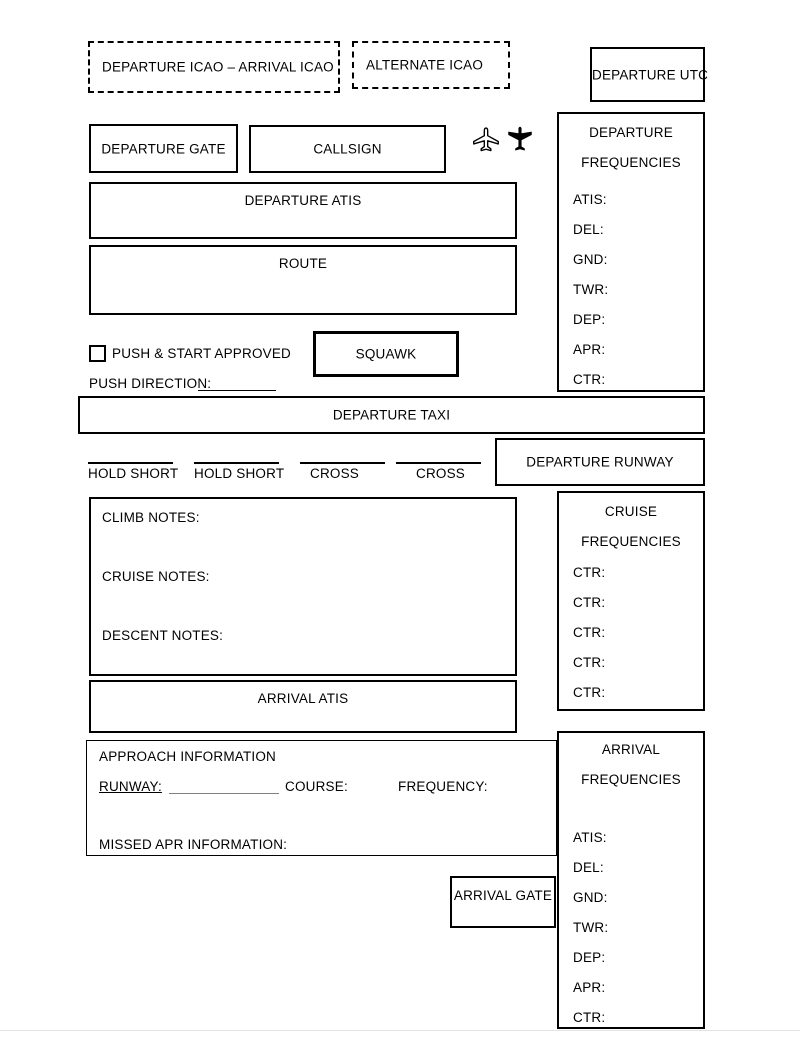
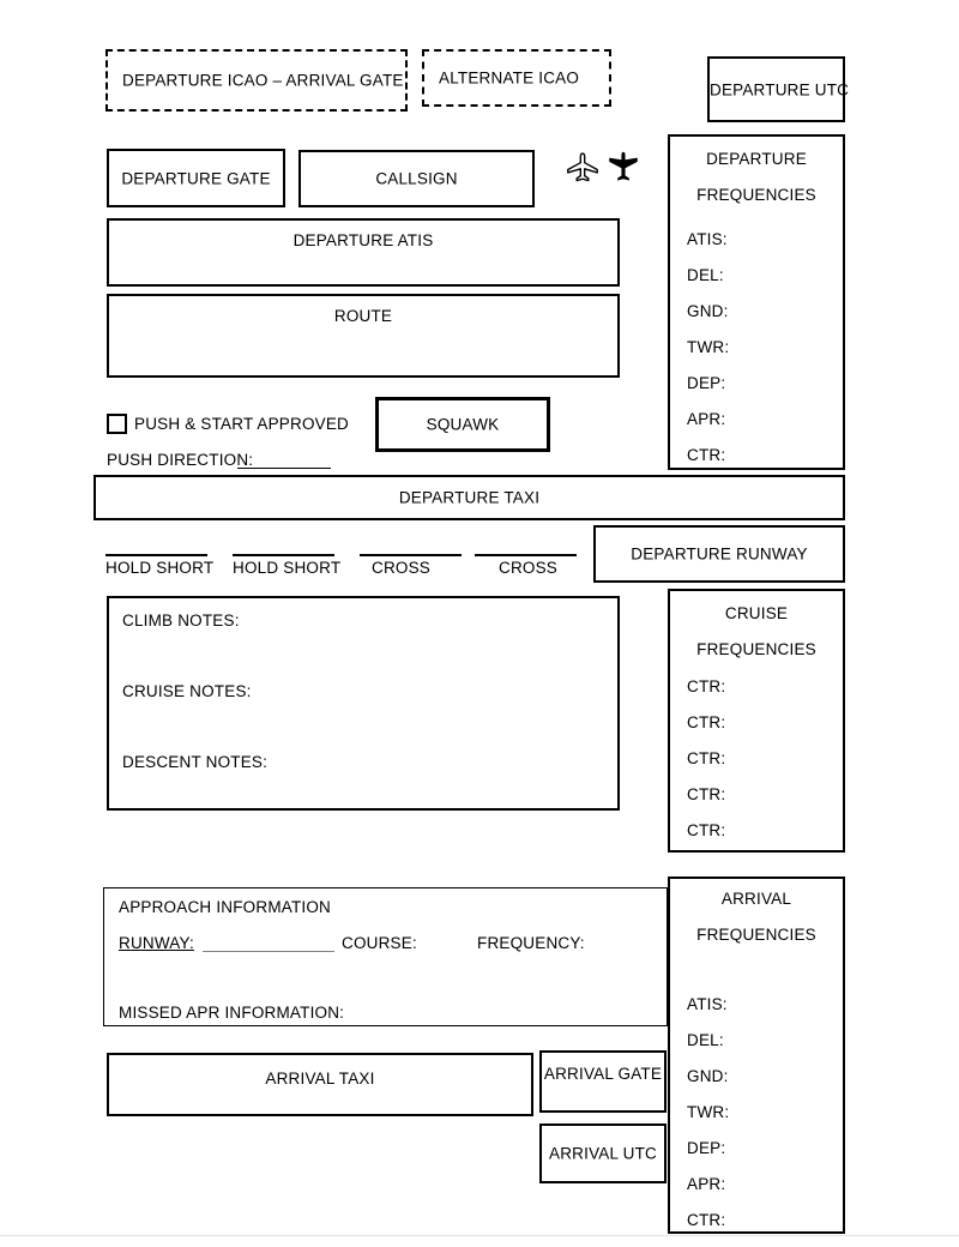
- DEPARTURE ICAO – ARRIVAL ICAO
+ DEPARTURE ICAO – ARRIVAL GATE
  ALTERNATE ICAO
  DEPARTURE UTC
  DEPARTURE
  FREQUENCIES
  ATIS:
  DEL:
  GND:
  TWR:
  DEP:
  APR:
  CTR:
  DEPARTURE GATE
  CALLSIGN
  DEPARTURE ATIS
  ROUTE
  PUSH & START APPROVED
  PUSH DIRECTION:
  SQUAWK
  DEPARTURE TAXI
  HOLD SHORT
  HOLD SHORT
  CROSS
  CROSS
  DEPARTURE RUNWAY
  CRUISE
  FREQUENCIES
  CTR:
  CTR:
  CTR:
  CTR:
  CTR:
  CLIMB NOTES:
  CRUISE NOTES:
  DESCENT NOTES:
- ARRIVAL ATIS
  ARRIVAL
  FREQUENCIES
  ATIS:
  DEL:
  GND:
  TWR:
  DEP:
  APR:
  CTR:
  APPROACH INFORMATION
  RUNWAY:
  COURSE:
  FREQUENCY:
  MISSED APR INFORMATION:
+ ARRIVAL TAXI
  ARRIVAL GATE
+ ARRIVAL UTC
